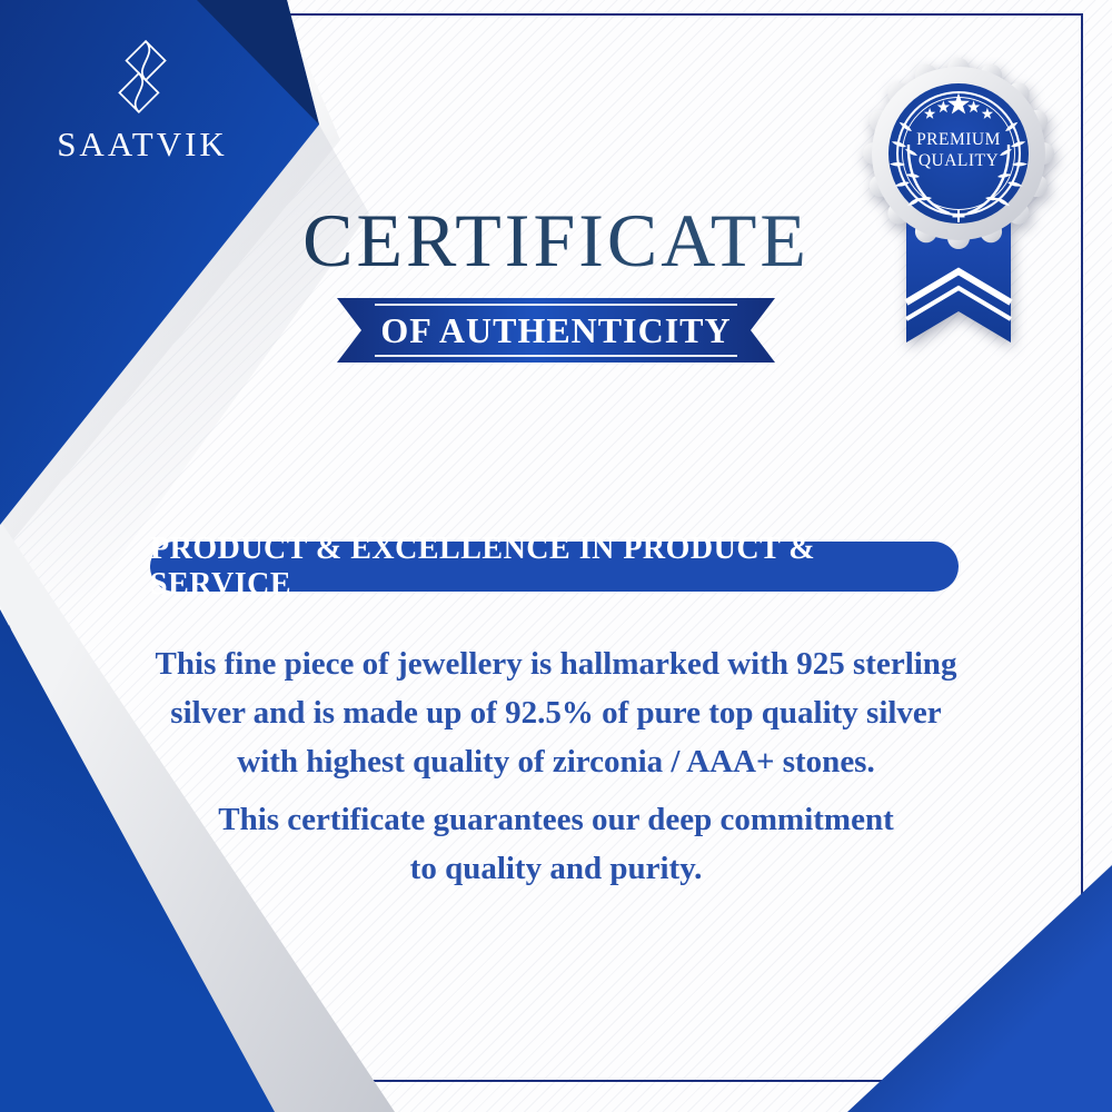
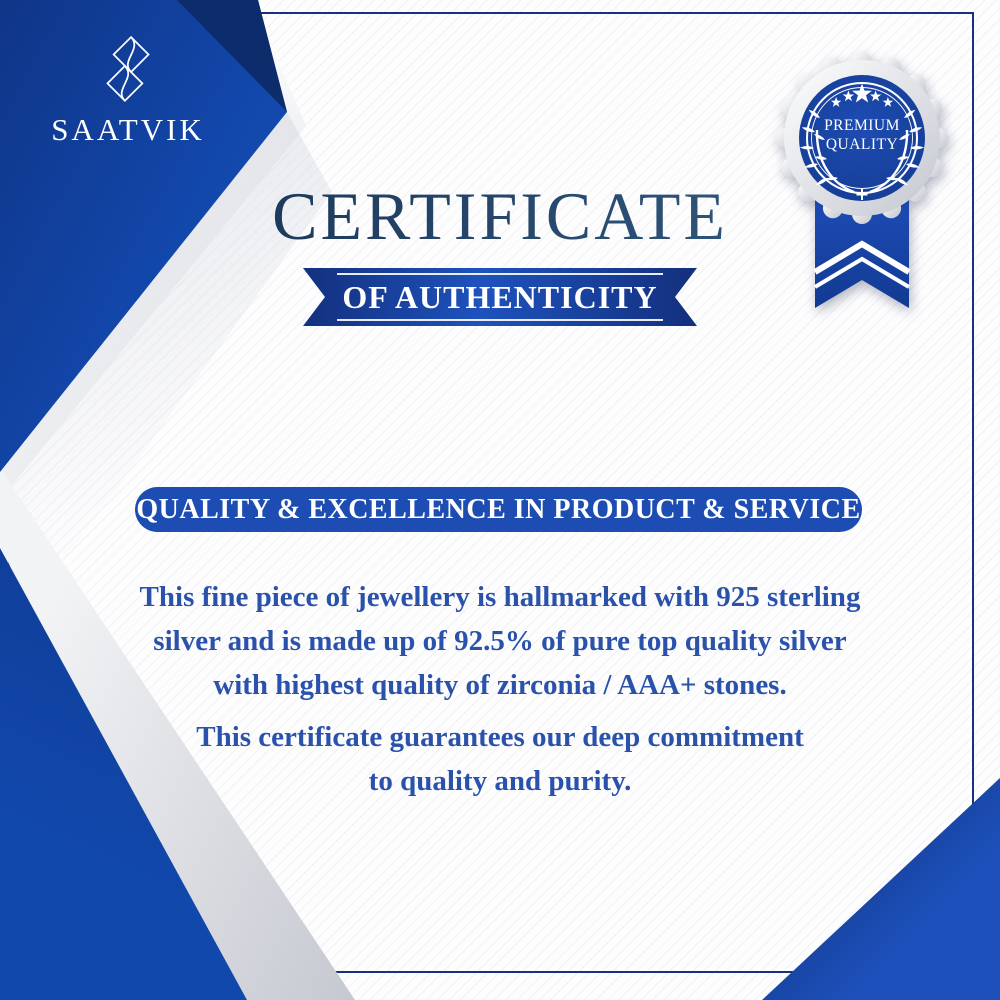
  SAATVIK
  CERTIFICATE
  OF AUTHENTICITY
  PREMIUM
  QUALITY
- PRODUCT & EXCELLENCE IN PRODUCT & SERVICE
+ QUALITY & EXCELLENCE IN PRODUCT & SERVICE
  This fine piece of jewellery is hallmarked with 925 sterling
  silver and is made up of 92.5% of pure top quality silver
  with highest quality of zirconia / AAA+ stones.
  This certificate guarantees our deep commitment
  to quality and purity.
